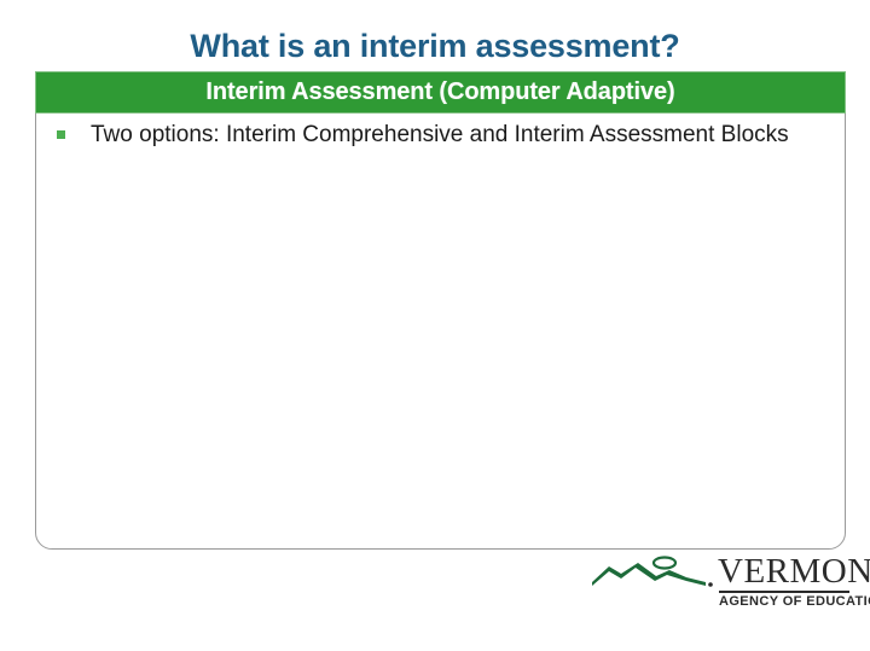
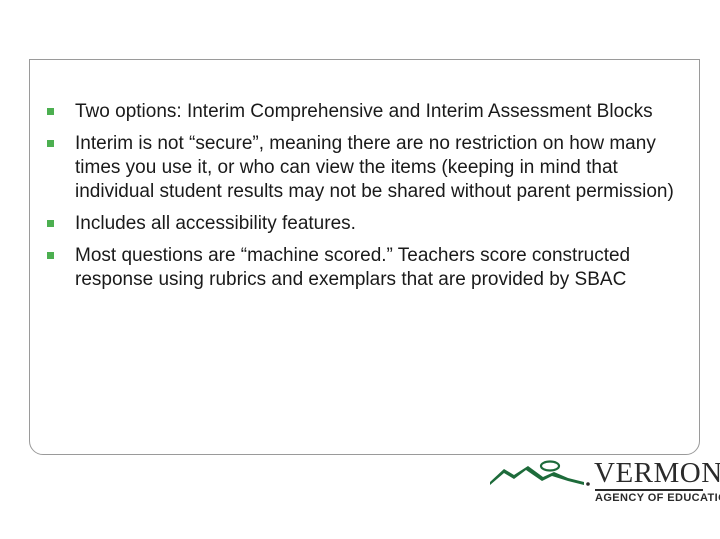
- What is an interim assessment?
- Interim Assessment (Computer Adaptive)
  Two options: Interim Comprehensive and Interim Assessment Blocks
+ Interim is not “secure”, meaning there are no restriction on how many times you use it, or who can view the items (keeping in mind that individual student results may not be shared without parent permission)
+ Includes all accessibility features.
+ Most questions are “machine scored.” Teachers score constructed response using rubrics and exemplars that are provided by SBAC
  VERMON
  AGENCY OF EDUCATI
